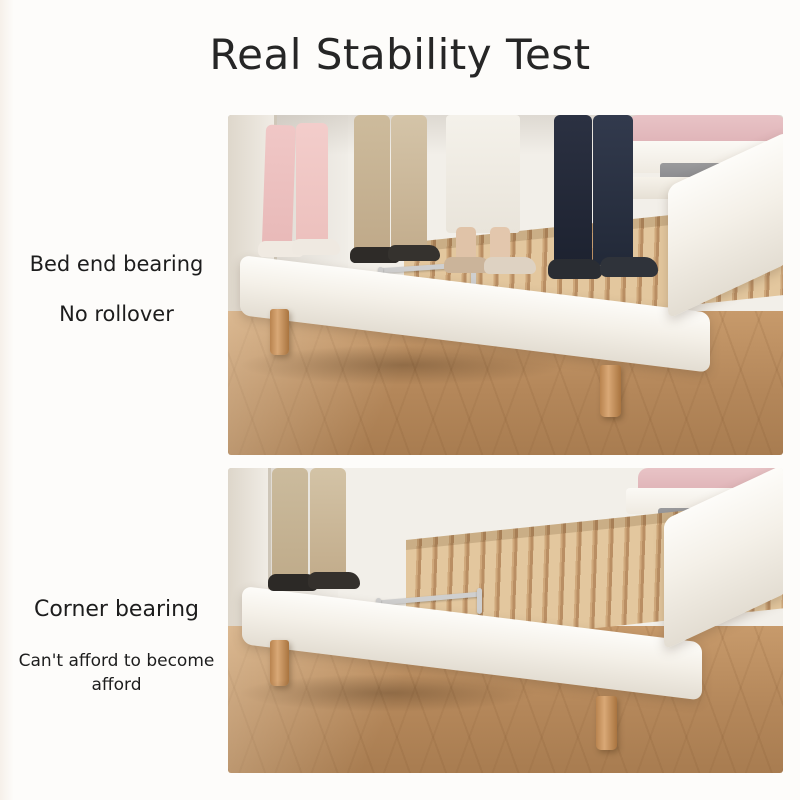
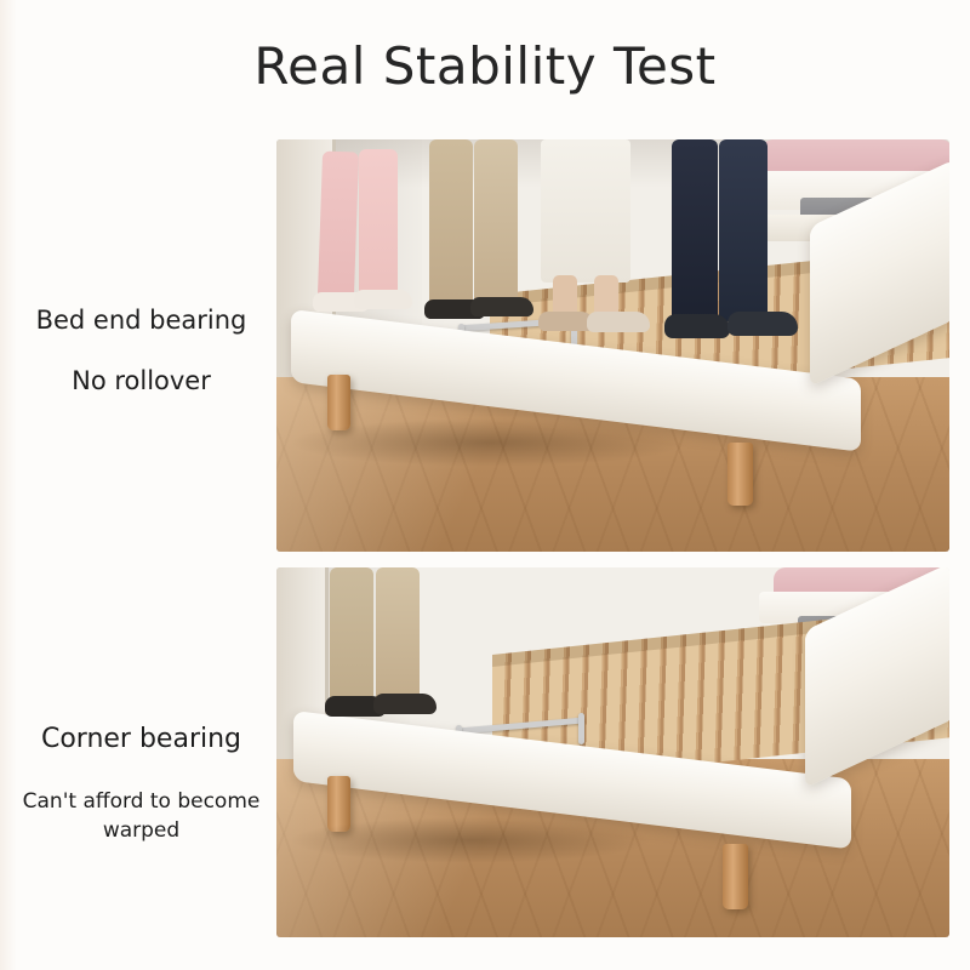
  Real Stability Test
  Bed end bearing
  No rollover
  Corner bearing
- Can't afford to become afford
+ Can't afford to become warped
